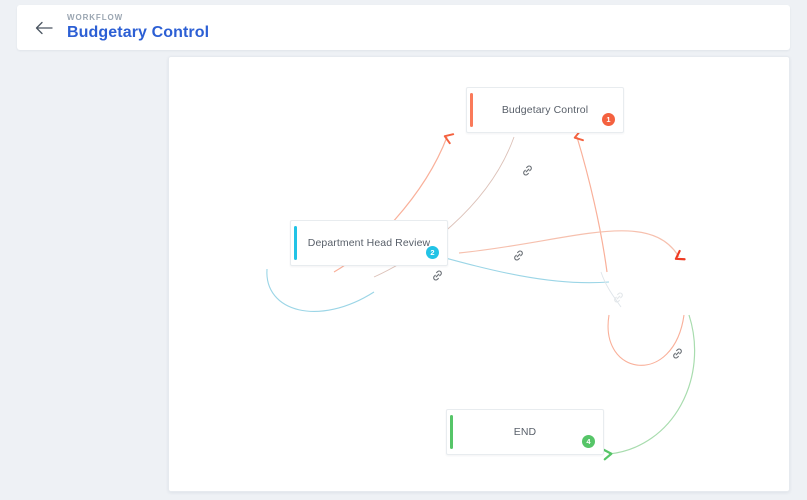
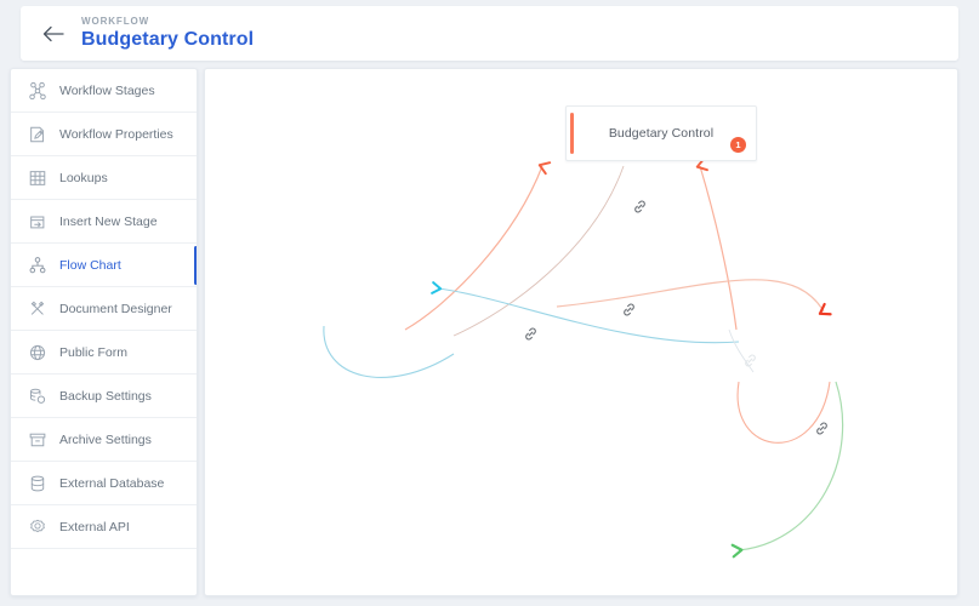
  WORKFLOW
  Budgetary Control
+ Workflow Stages
+ Workflow Properties
+ Lookups
+ Insert New Stage
+ Flow Chart
+ Document Designer
+ Public Form
+ Backup Settings
+ Archive Settings
+ External Database
+ External API
  Budgetary Control
  1
- Department Head Review
- 2
- END
- 4
